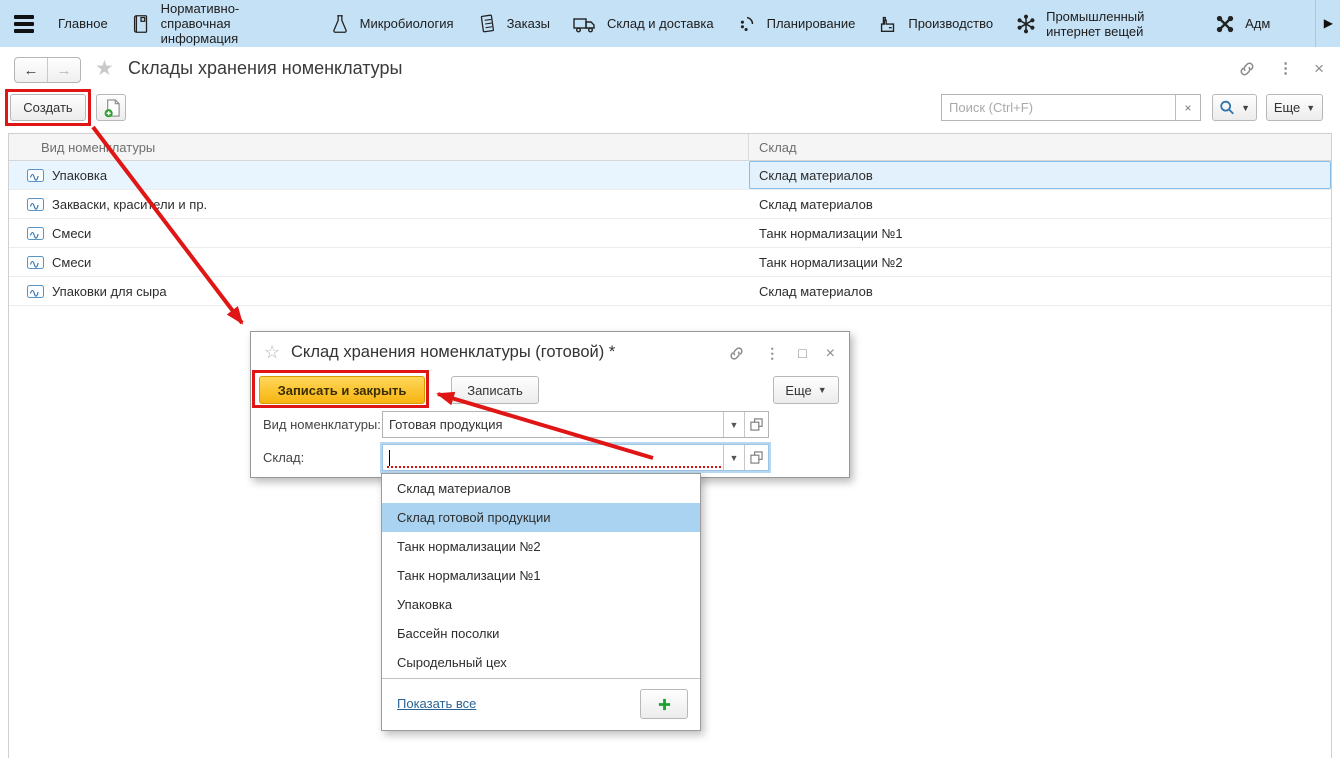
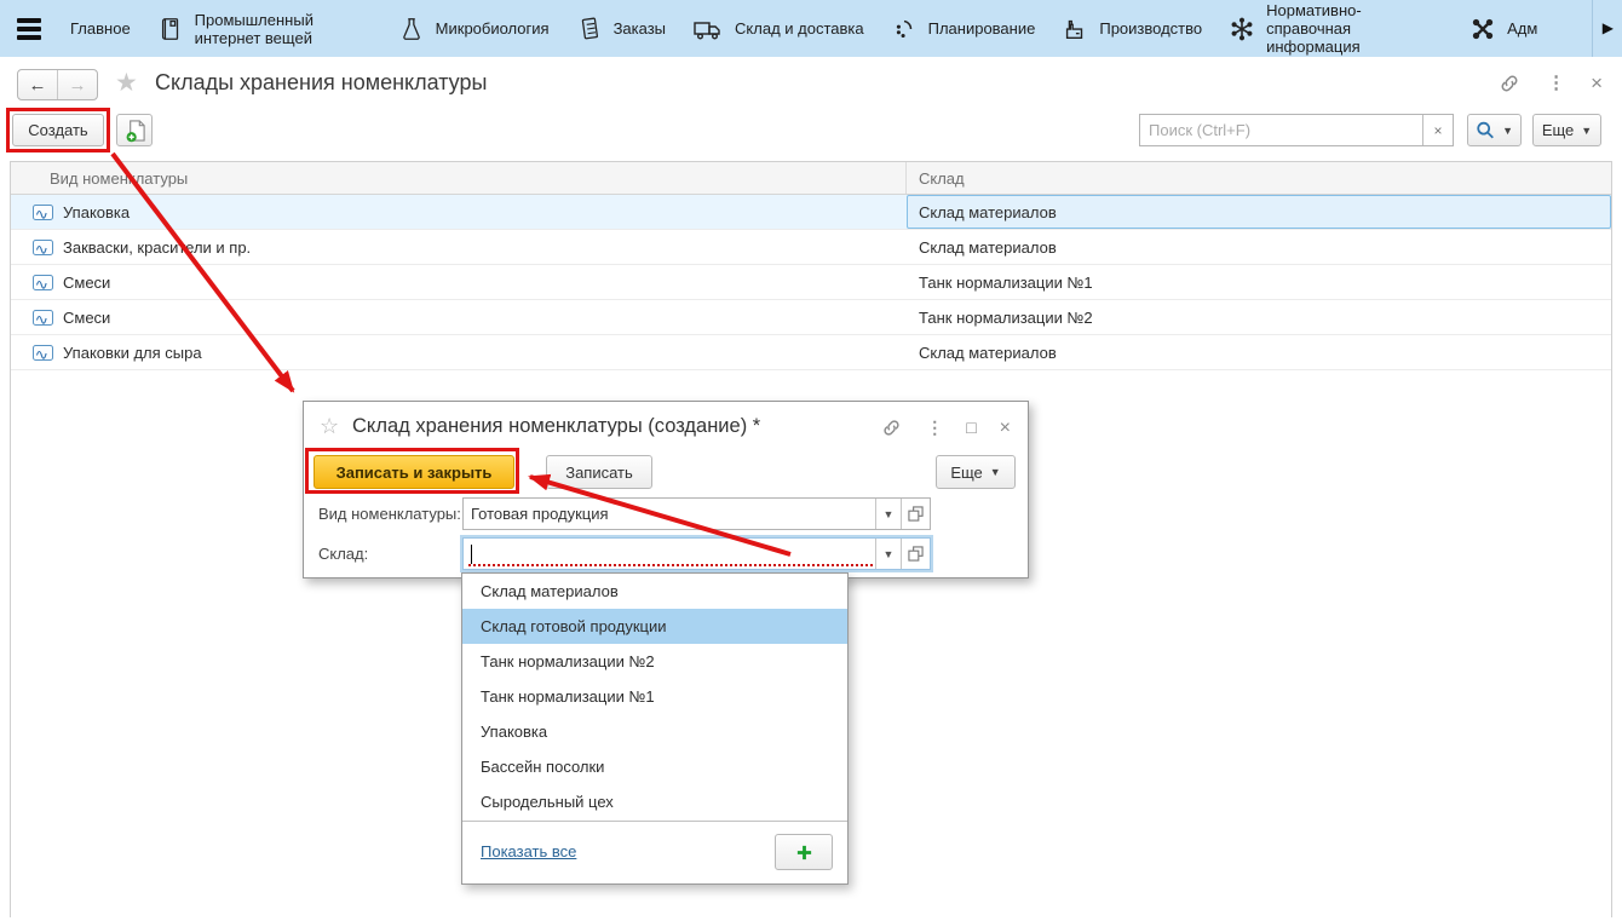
  Главное
- Нормативно-справочная информация
+ Промышленный интернет вещей
  Микробиология
  Заказы
  Склад и доставка
  Планирование
  Производство
- Промышленный интернет вещей
+ Нормативно-справочная информация
  Адм
  ▶
  ←
  →
  ★
  Склады хранения номенклатуры
  ⋮
  ×
  Создать
  Поиск (Ctrl+F)
  ×
  ▼
  Еще
  ▼
  Вид номенлатуры
  Склад
  Упаковка
  Склад материалов
  Закваски, красиели и пр.
  Склад материалов
  Смеси
  Танк нормализации №1
  Смеси
  Танк нормализации №2
  Упаковки для сыра
  Склад материалов
  ☆
- Склад хранения номенклатуры (готовой) *
+ Склад хранения номенклатуры (создание) *
  ⋮
  □
  ×
  Записать и закрыть
  Записать
  Еще
  ▼
  Вид номенклатуры:
  Готовая продукция
  ▼
  Склад:
  ▼
  Склад материалов
  Склад готовой продукции
  Танк нормализации №2
  Танк нормализации №1
  Упаковка
  Бассейн посолки
  Сыродельный цех
  Показать все
